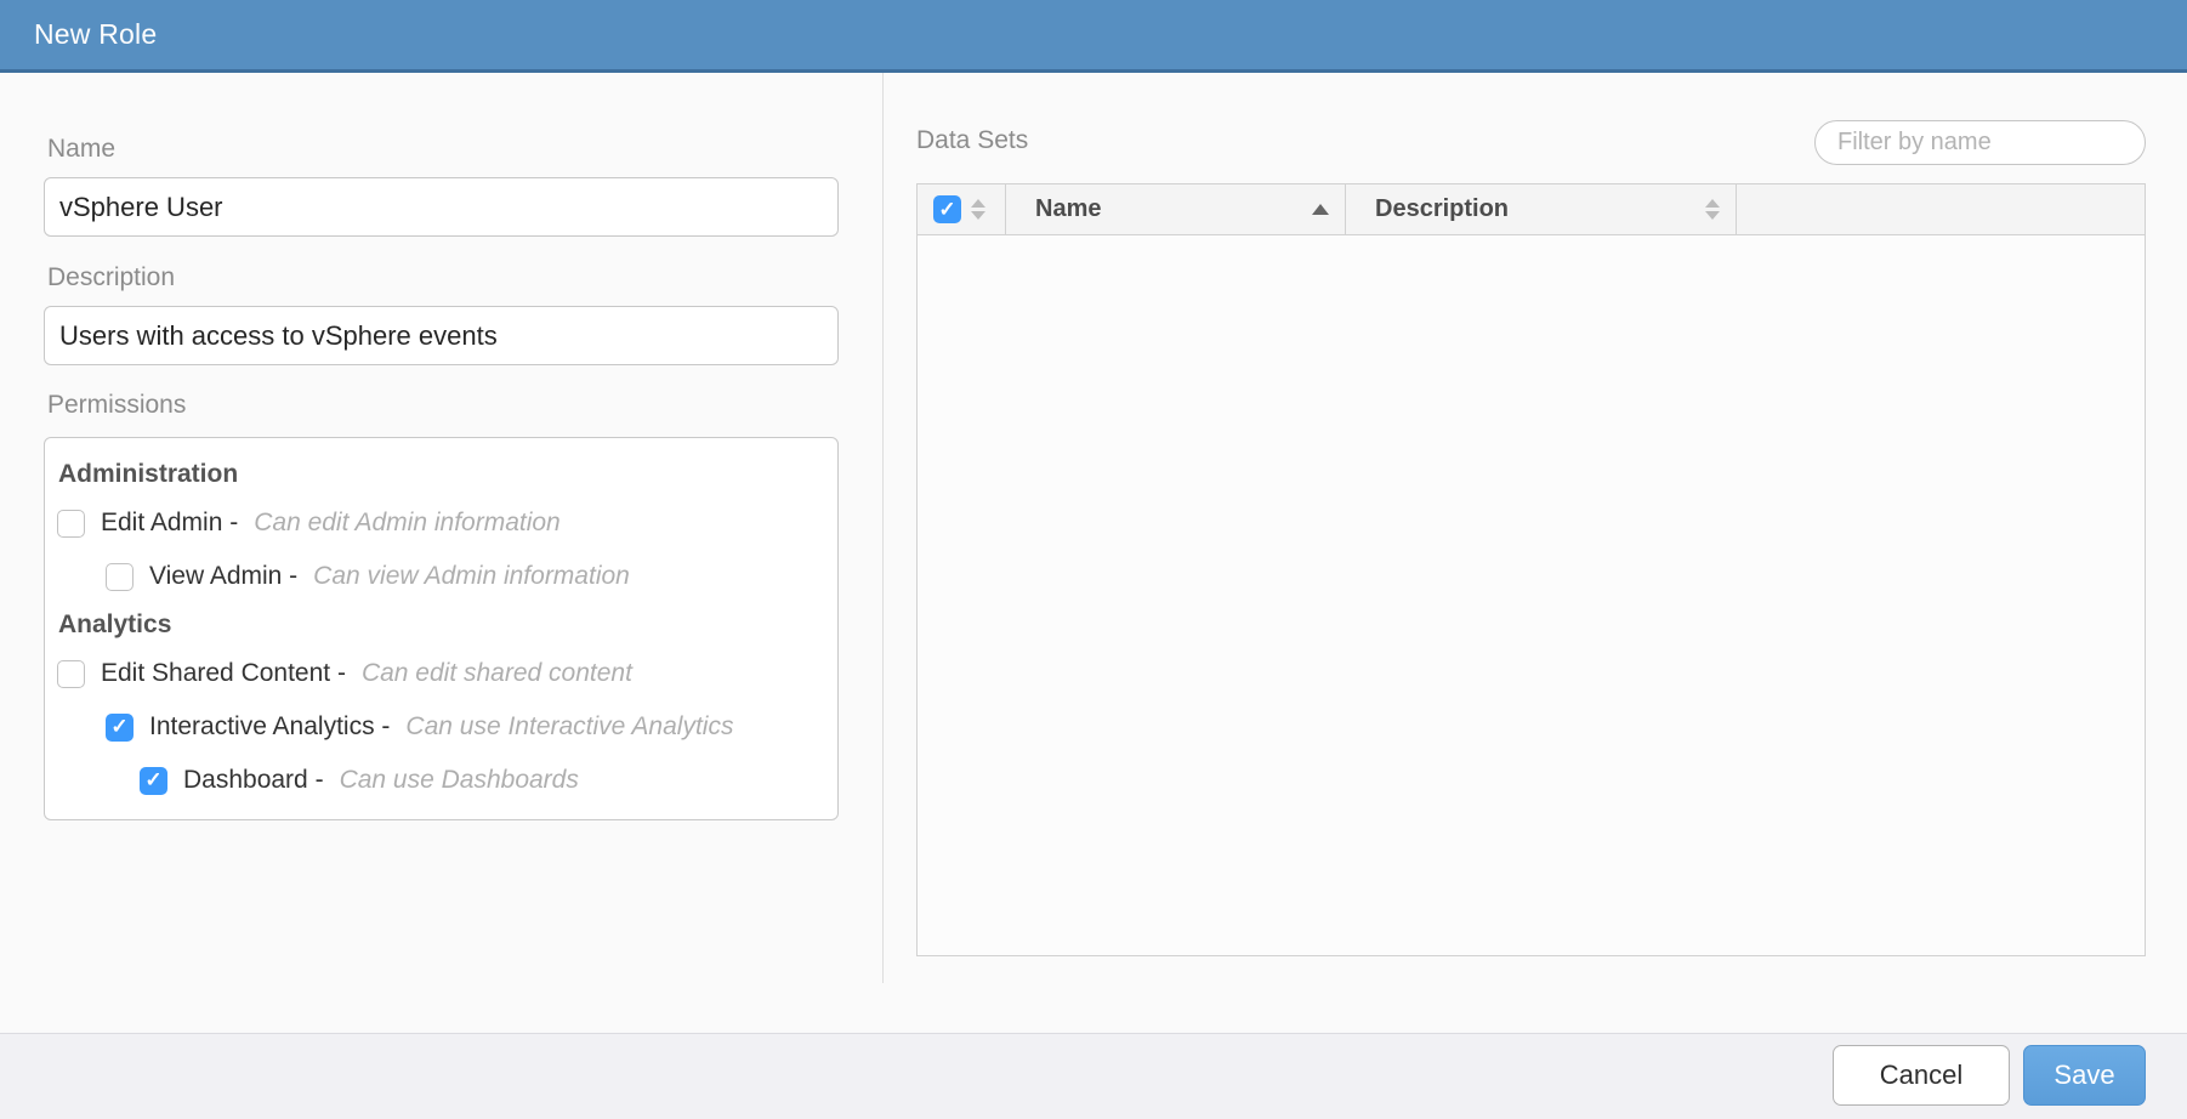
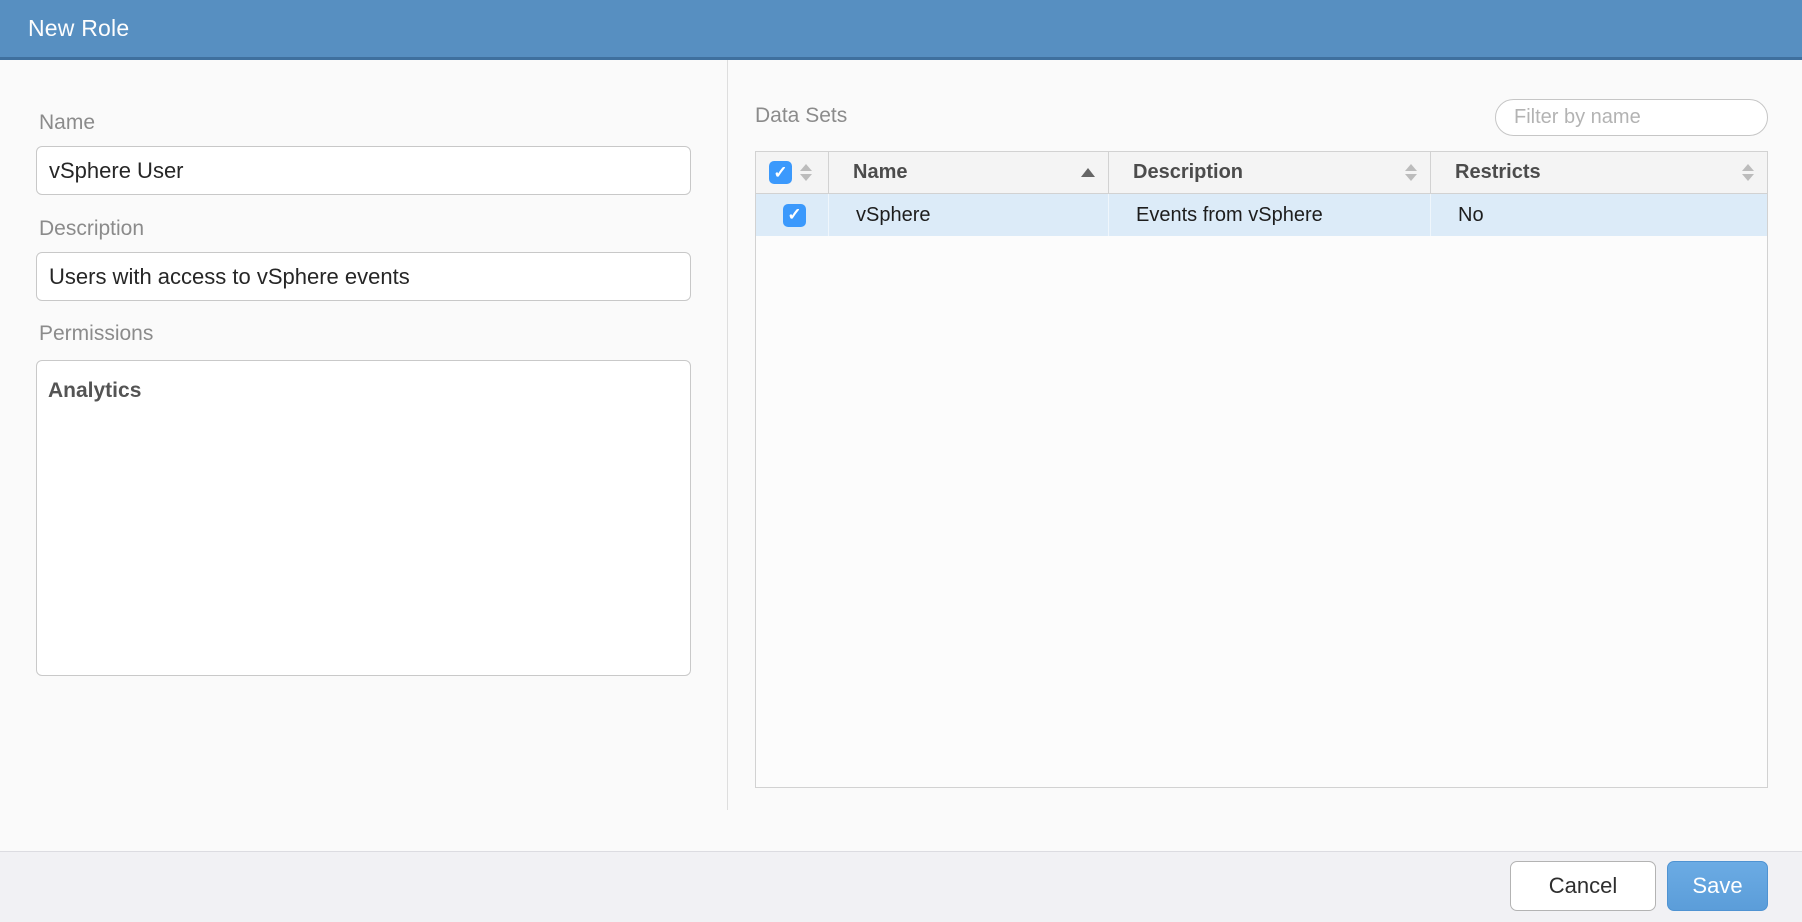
  New Role
  Name
  vSphere User
  Description
  Users with access to vSphere events
  Permissions
- Administration
- Edit Admin -
- Can edit Admin information
- View Admin -
- Can view Admin information
  Analytics
- Edit Shared Content -
- Can edit shared content
- Interactive Analytics -
- Can use Interactive Analytics
- Dashboard -
- Can use Dashboards
  Data Sets
  Filter by name
  Name
  Description
+ Restricts
+ vSphere
+ Events from vSphere
+ No
  Cancel
  Save
